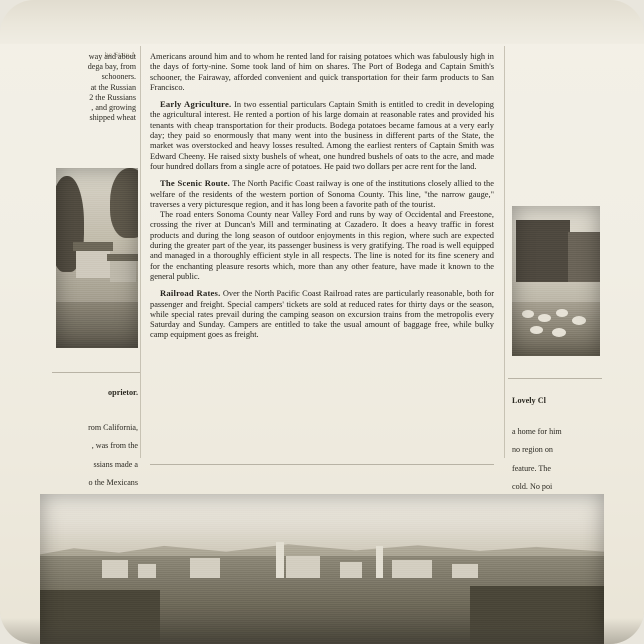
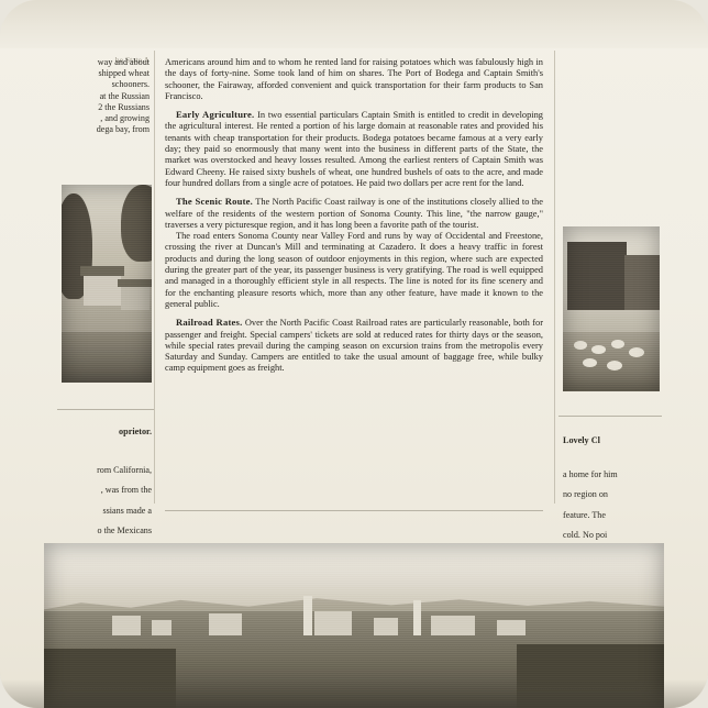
  he State A
  way and about
- dega bay, from
+ shipped wheat
  schooners.
  at the Russian
  2 the Russians
  , and growing
- shipped wheat
+ dega bay, from
  oprietor.
  rom California,
  , was from the
  ssians made a
  o the Mexicans
  Americans around him and to whom he rented land for raising potatoes which was fabulously high in the days of forty-nine. Some took land of him on shares. The Port of Bodega and Captain Smith's schooner, the Fairaway, afforded convenient and quick transportation for their farm products to San Francisco.
  Early Agriculture. In two essential particulars Captain Smith is entitled to credit in developing the agricultural interest. He rented a portion of his large domain at reasonable rates and provided his tenants with cheap transportation for their products. Bodega potatoes became famous at a very early day; they paid so enormously that many went into the business in different parts of the State, the market was overstocked and heavy losses resulted. Among the earliest renters of Captain Smith was Edward Cheeny. He raised sixty bushels of wheat, one hundred bushels of oats to the acre, and made four hundred dollars from a single acre of potatoes. He paid two dollars per acre rent for the land.
  The Scenic Route. The North Pacific Coast railway is one of the institutions closely allied to the welfare of the residents of the western portion of Sonoma County. This line, "the narrow gauge," traverses a very picturesque region, and it has long been a favorite path of the tourist.
  The road enters Sonoma County near Valley Ford and runs by way of Occidental and Freestone, crossing the river at Duncan's Mill and terminating at Cazadero. It does a heavy traffic in forest products and during the long season of outdoor enjoyments in this region, where such are expected during the greater part of the year, its passenger business is very gratifying. The road is well equipped and managed in a thoroughly efficient style in all respects. The line is noted for its fine scenery and for the enchanting pleasure resorts which, more than any other feature, have made it known to the general public.
  Railroad Rates. Over the North Pacific Coast Railroad rates are particularly reasonable, both for passenger and freight. Special campers' tickets are sold at reduced rates for thirty days or the season, while special rates prevail during the camping season on excursion trains from the metropolis every Saturday and Sunday. Campers are entitled to take the usual amount of baggage free, while bulky camp equipment goes as freight.
  Lovely Cl
  a home for him
  no region on
  feature. The
  cold. No poi
